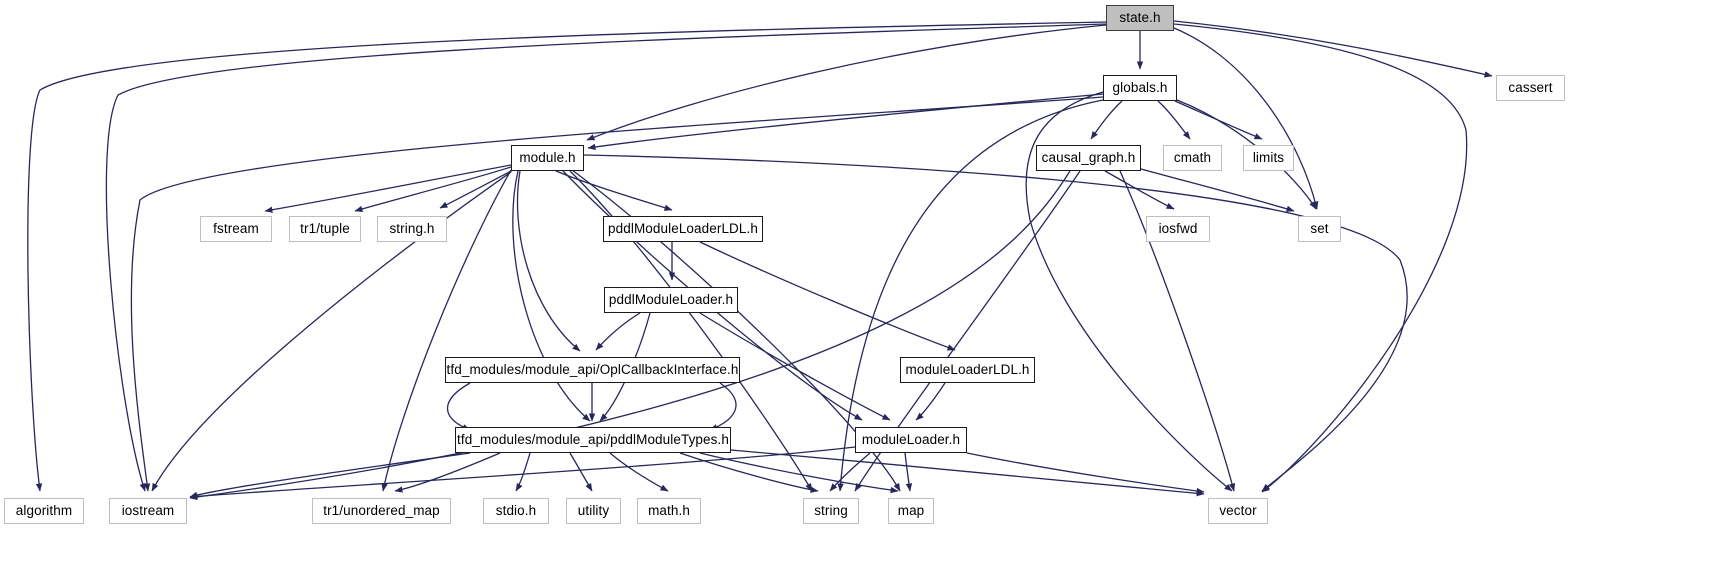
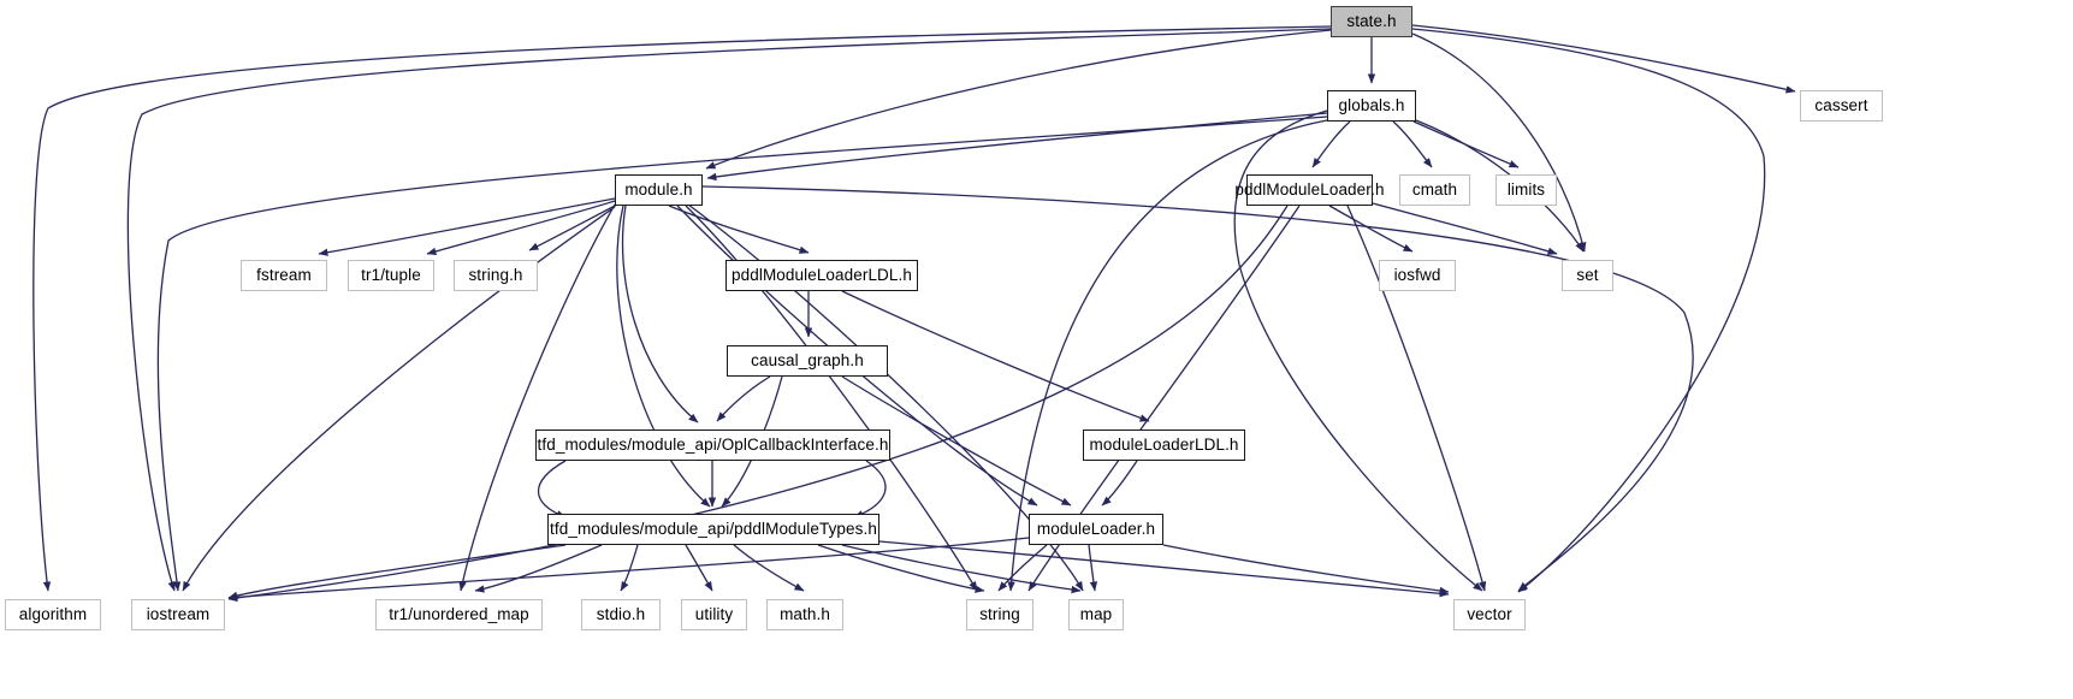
  state.h
  cassert
  globals.h
  module.h
- causal_graph.h
+ pddlModuleLoader.h
  cmath
  limits
  fstream
  tr1/tuple
  string.h
  pddlModuleLoaderLDL.h
  iosfwd
  set
- pddlModuleLoader.h
+ causal_graph.h
  tfd_modules/module_api/OplCallbackInterface.h
  moduleLoaderLDL.h
  tfd_modules/module_api/pddlModuleTypes.h
  moduleLoader.h
  algorithm
  iostream
  tr1/unordered_map
  stdio.h
  utility
  math.h
  string
  map
  vector
